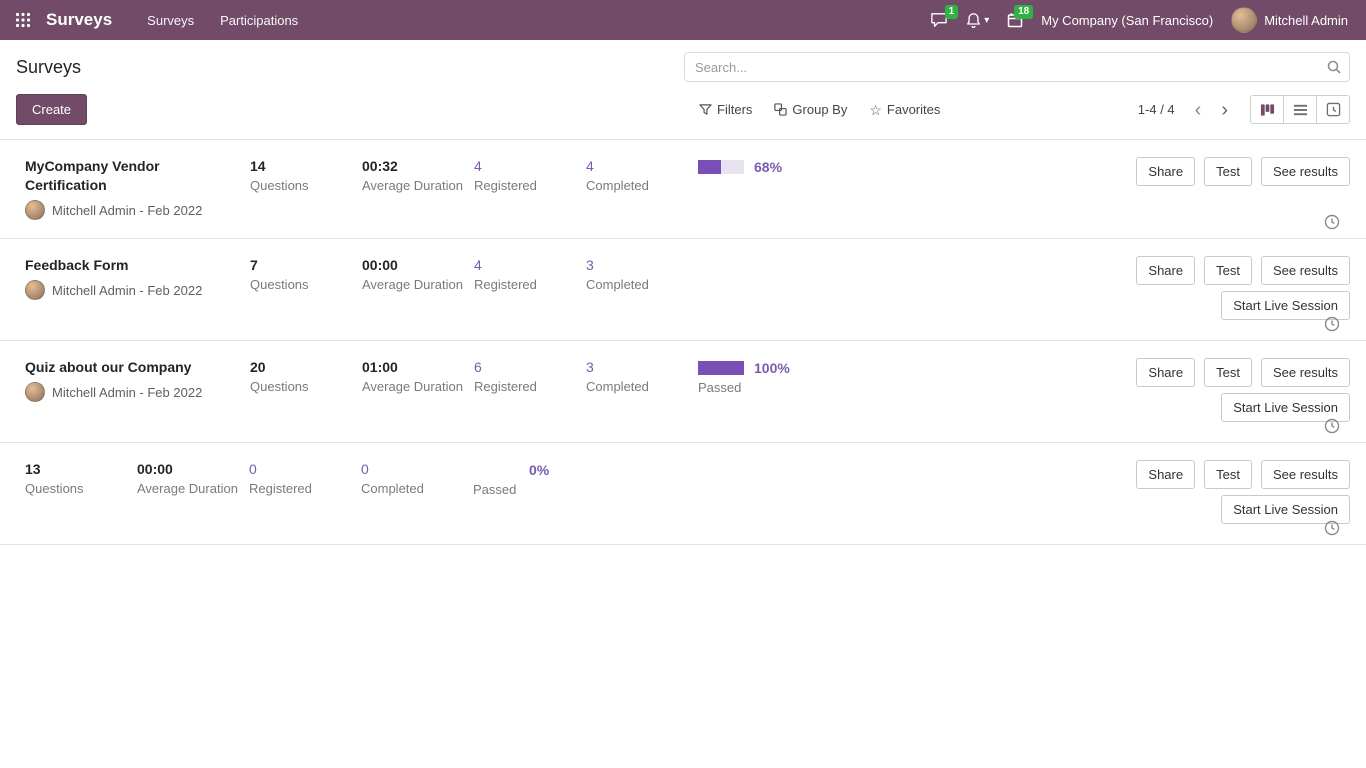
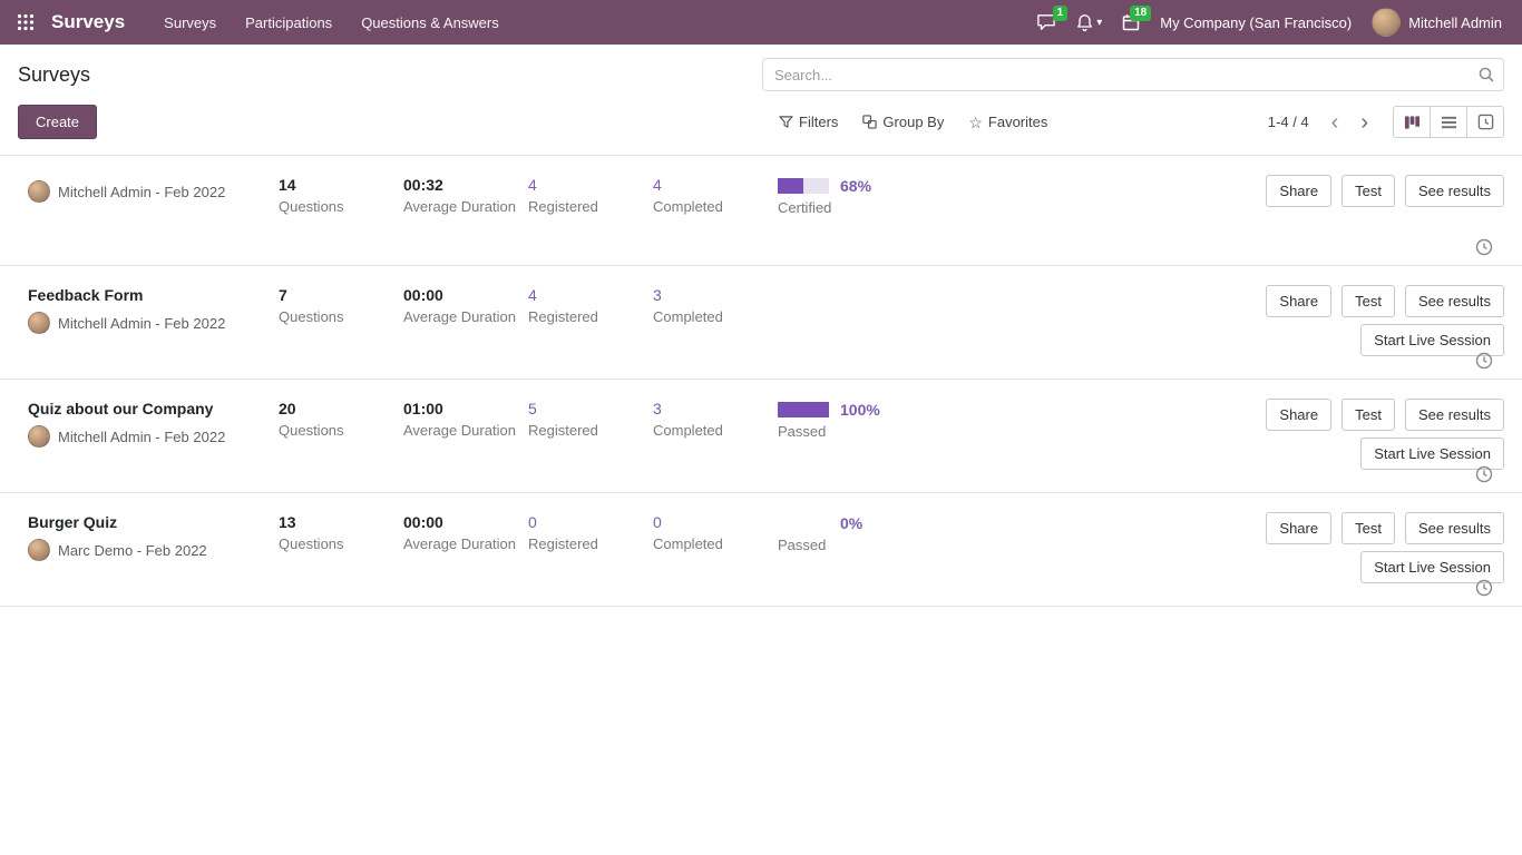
  Surveys
  Surveys
  Participations
+ Questions & Answers
  1
  ▾
  18
  My Company (San Francisco)
  Mitchell Admin
  Surveys
  Search...
  Create
  Filters
  Group By
  ☆
  Favorites
  1-4 / 4
  ‹
  ›
- MyCompany Vendor Certification
  Mitchell Admin - Feb 2022
  14
  Questions
  00:32
  Average Duration
  4
  Registered
  4
  Completed
  68%
+ Certified
  Share
  Test
  See results
  Feedback Form
  Mitchell Admin - Feb 2022
  7
  Questions
  00:00
  Average Duration
  4
  Registered
  3
  Completed
  Share
  Test
  See results
  Start Live Session
  Quiz about our Company
  Mitchell Admin - Feb 2022
  20
  Questions
  01:00
  Average Duration
- 6
+ 5
  Registered
  3
  Completed
  100%
  Passed
  Share
  Test
  See results
  Start Live Session
+ Burger Quiz
+ Marc Demo - Feb 2022
  13
  Questions
  00:00
  Average Duration
  0
  Registered
  0
  Completed
  0%
  Passed
  Share
  Test
  See results
  Start Live Session
